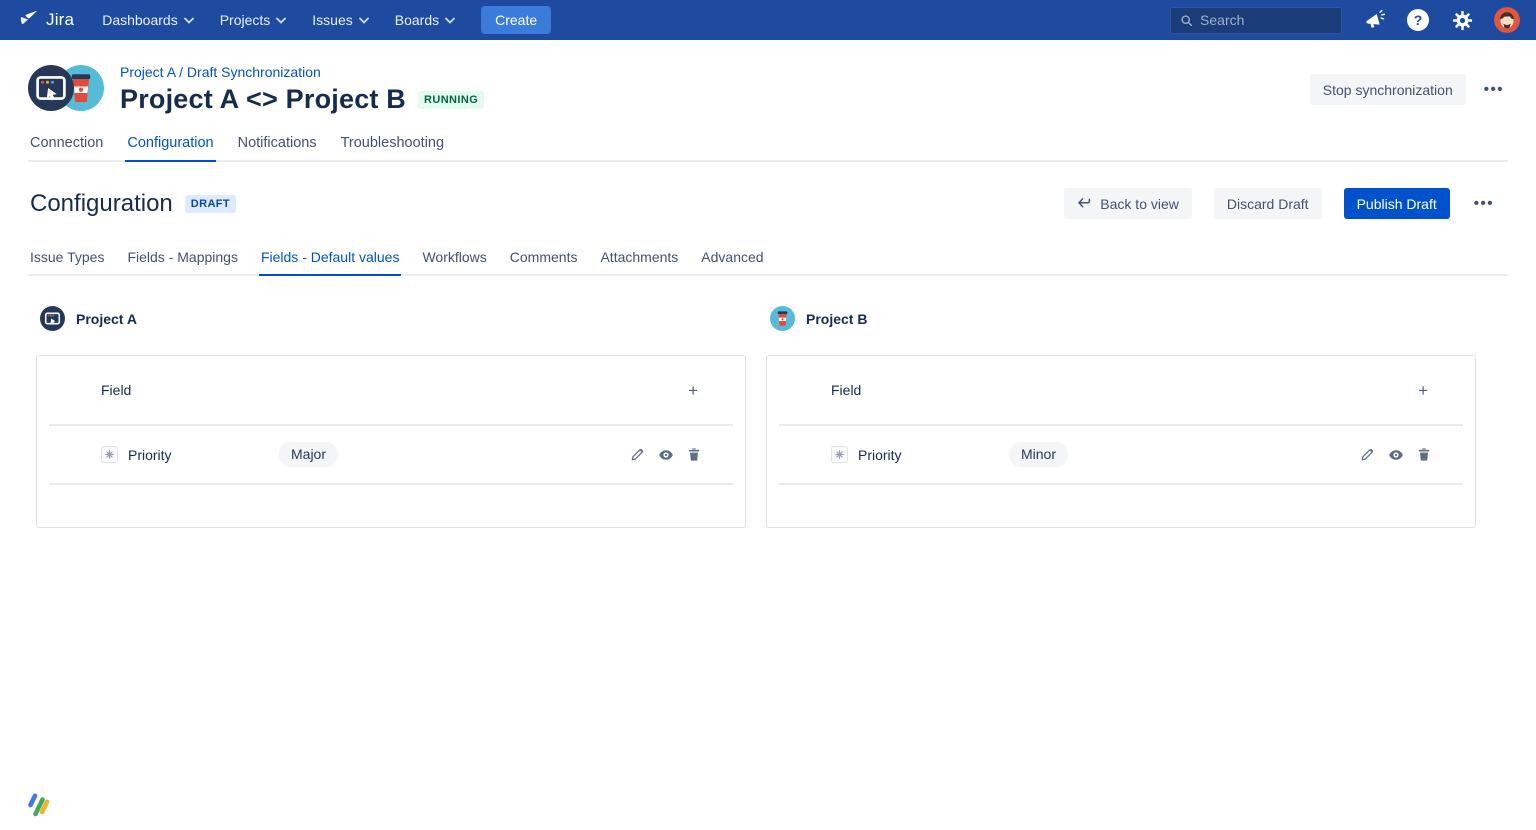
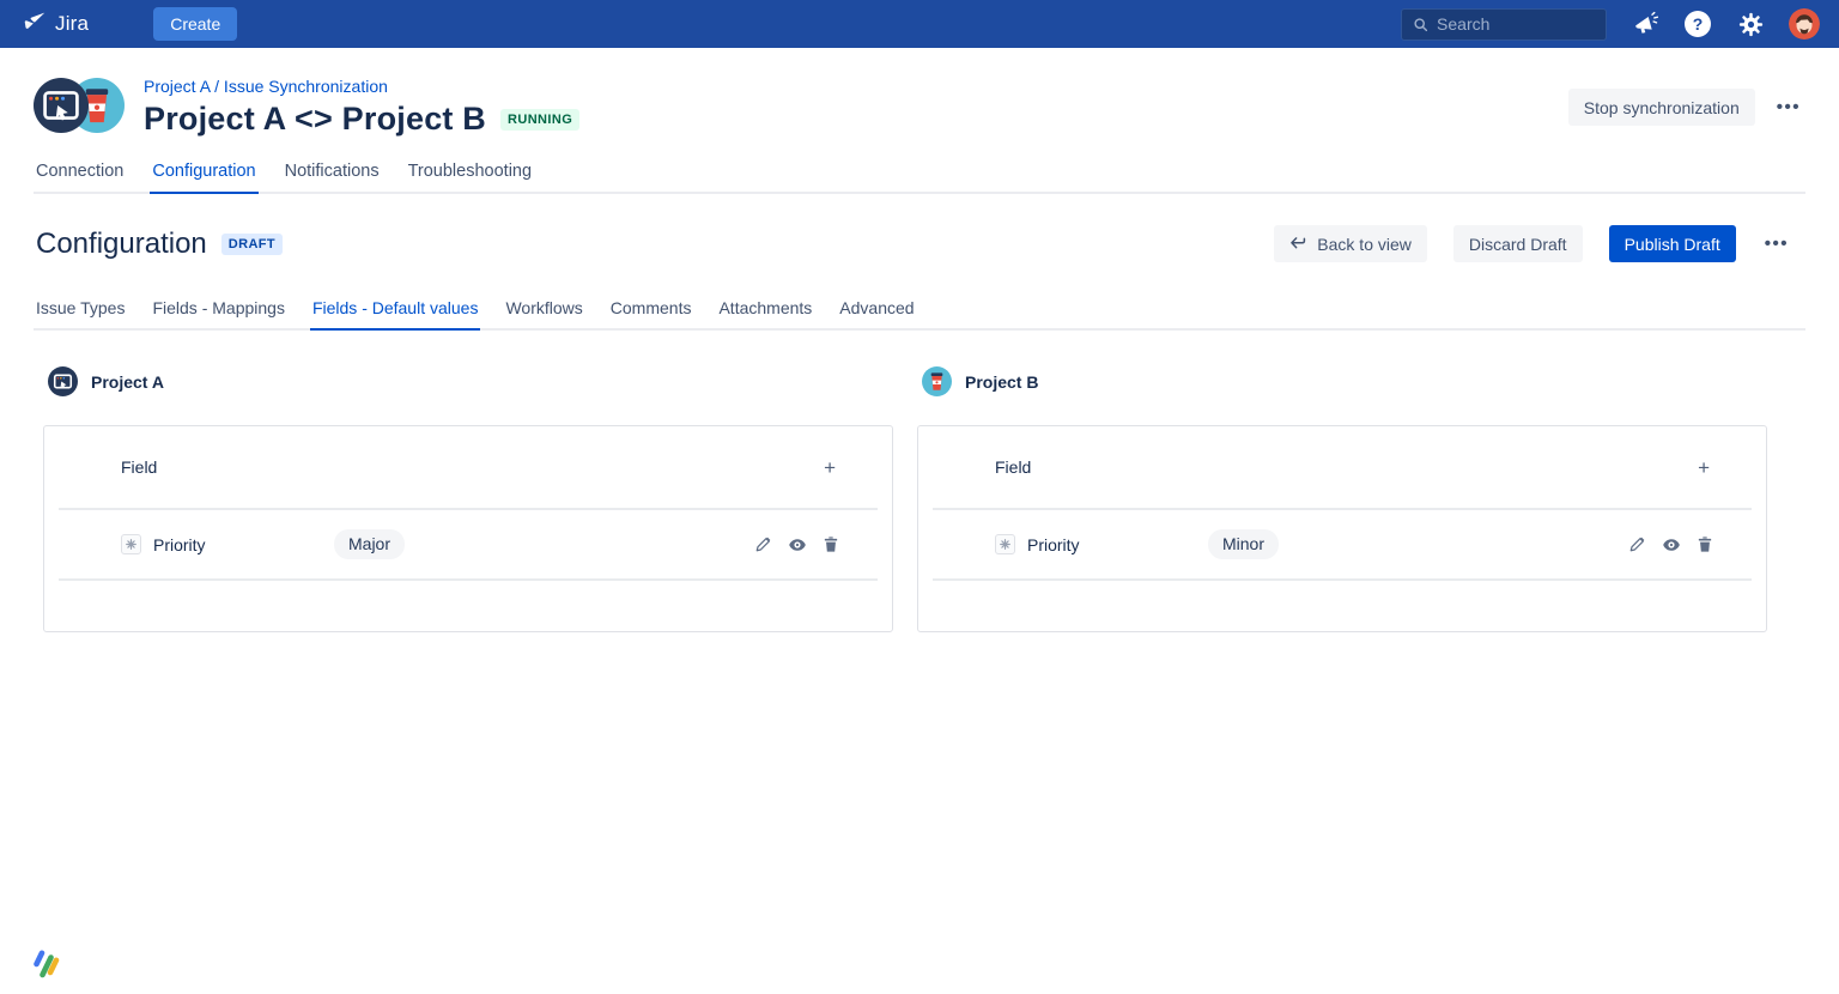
  Jira
- Dashboards
- Projects
- Issues
- Boards
  Create
  Search
  ?
- Project A / Draft Synchronization
+ Project A / Issue Synchronization
  Project A <> Project B
  RUNNING
  Stop synchronization
  •••
  Connection
  Configuration
  Notifications
  Troubleshooting
  Configuration
  DRAFT
  Back to view
  Discard Draft
  Publish Draft
  •••
  Issue Types
  Fields - Mappings
  Fields - Default values
  Workflows
  Comments
  Attachments
  Advanced
  Project A
  Field
  +
  Priority
  Major
  Project B
  Field
  +
  Priority
  Minor
